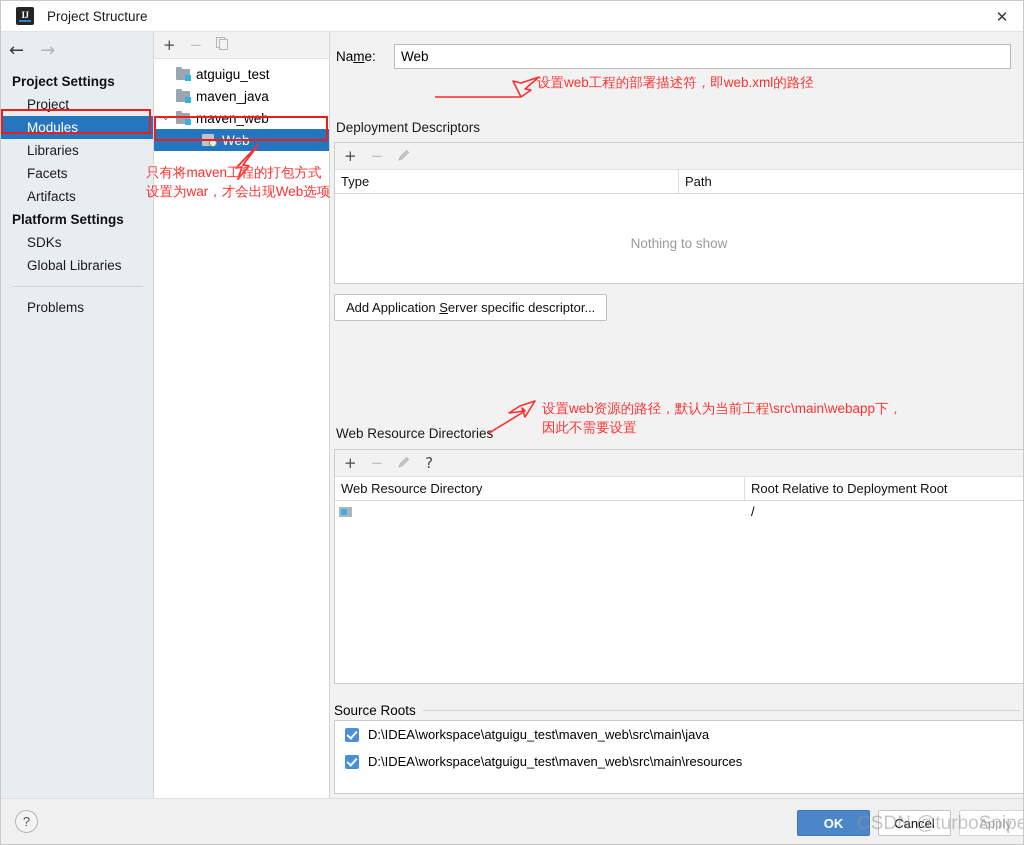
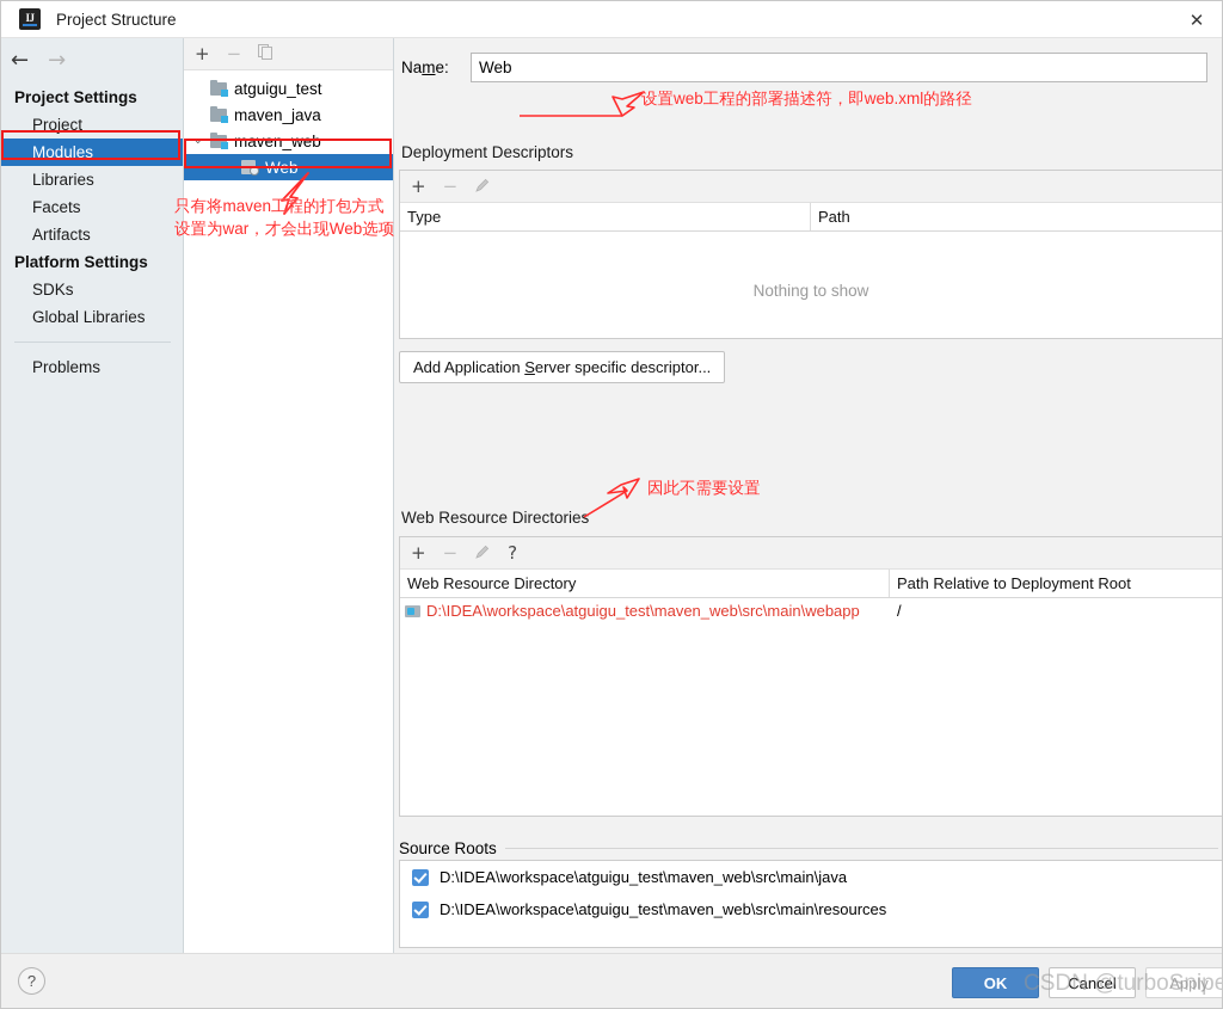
  IJ
  Project Structure
  ✕
  ←
  →
  Project Settings
  Project
  Modules
  Libraries
  Facets
  Artifacts
  Platform Settings
  SDKs
  Global Libraries
  Problems
  +
  −
  atguigu_test
  maven_java
  ⌄
  maven_web
  Web
  Name:
  Web
  Deployment Descriptors
  +
  −
  Type
  Path
  Nothing to show
  Add Application Server specific descriptor...
  Web Resource Directories
  +
  −
  ?
  Web Resource Directory
- Root Relative to Deployment Root
+ Path Relative to Deployment Root
+ D:\IDEA\workspace\atguigu_test\maven_web\src\main\webapp
  /
  Source Roots
  D:\IDEA\workspace\atguigu_test\maven_web\src\main\java
  D:\IDEA\workspace\atguigu_test\maven_web\src\main\resources
  ?
  OK
  Cancel
  Apply
  只有将maven工程的打包方式
  设置为war，才会出现Web选项
  设置web工程的部署描述符，即web.xml的路径
- 设置web资源的路径，默认为当前工程\src\main\webapp下，
  因此不需要设置
  CSDN @turboSnipe
